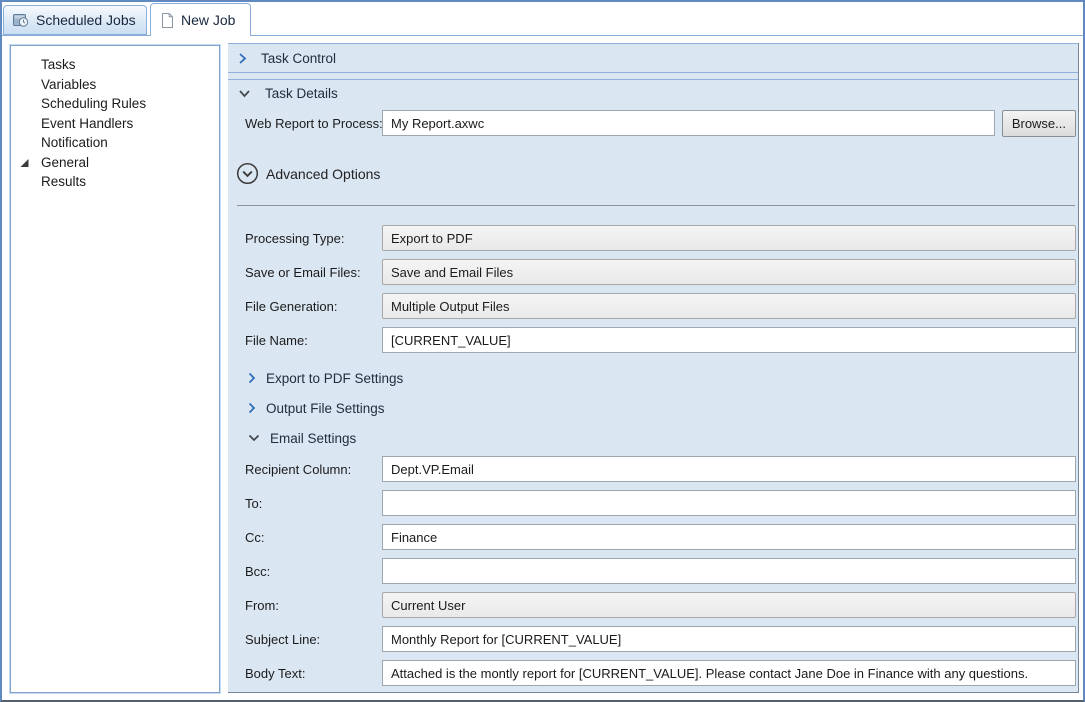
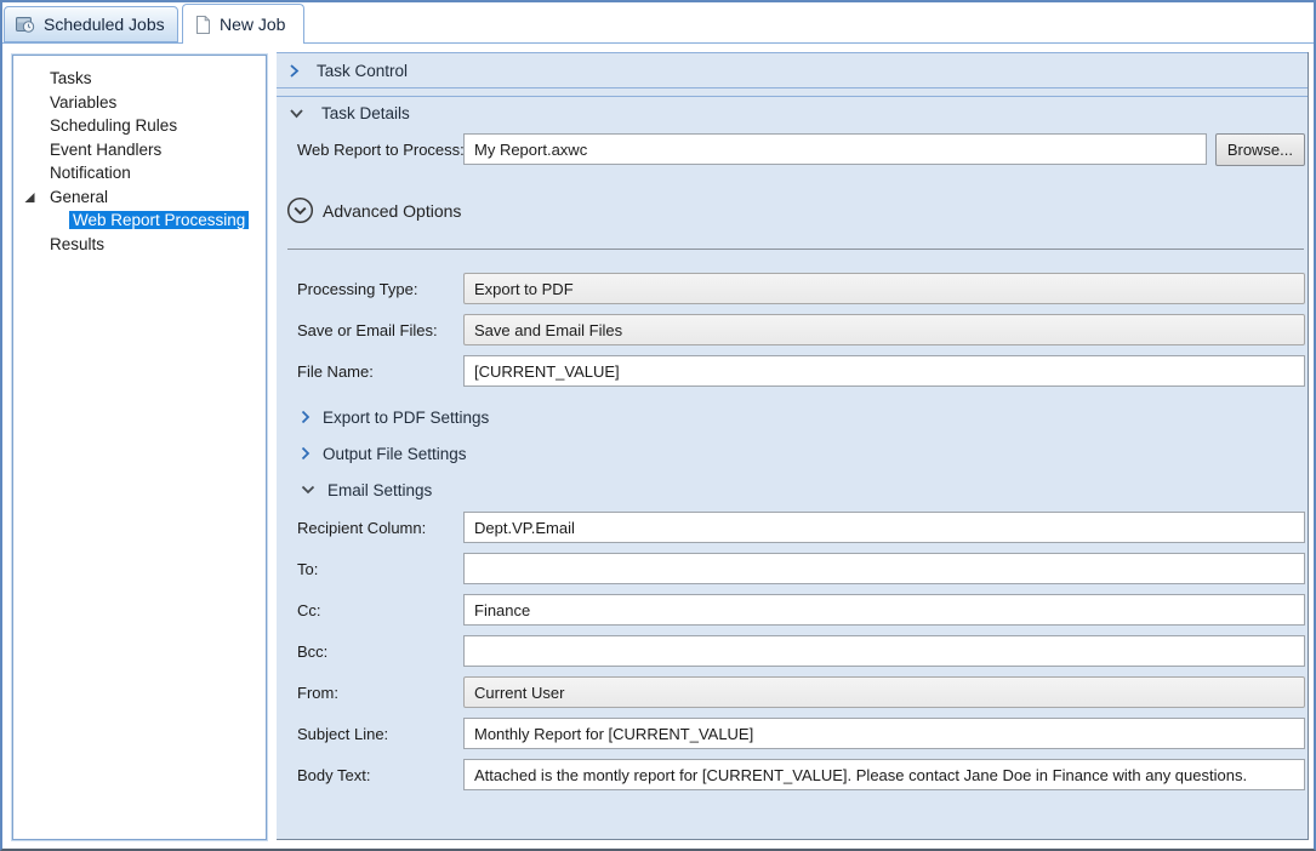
  Scheduled Jobs
  New Job
  Tasks
  Variables
  Scheduling Rules
  Event Handlers
  Notification
  General
+ Web Report Processing
  Results
  Task Control
  Task Details
  Web Report to Process:
  My Report.axwc
  Browse...
  Advanced Options
  Processing Type:
  Export to PDF
  Save or Email Files:
  Save and Email Files
- File Generation:
- Multiple Output Files
  File Name:
  [CURRENT_VALUE]
  Export to PDF Settings
  Output File Settings
  Email Settings
  Recipient Column:
  Dept.VP.Email
  To:
  Cc:
  Finance
  Bcc:
  From:
  Current User
  Subject Line:
  Monthly Report for [CURRENT_VALUE]
  Body Text:
  Attached is the montly report for [CURRENT_VALUE]. Please contact Jane Doe in Finance with any questions.
